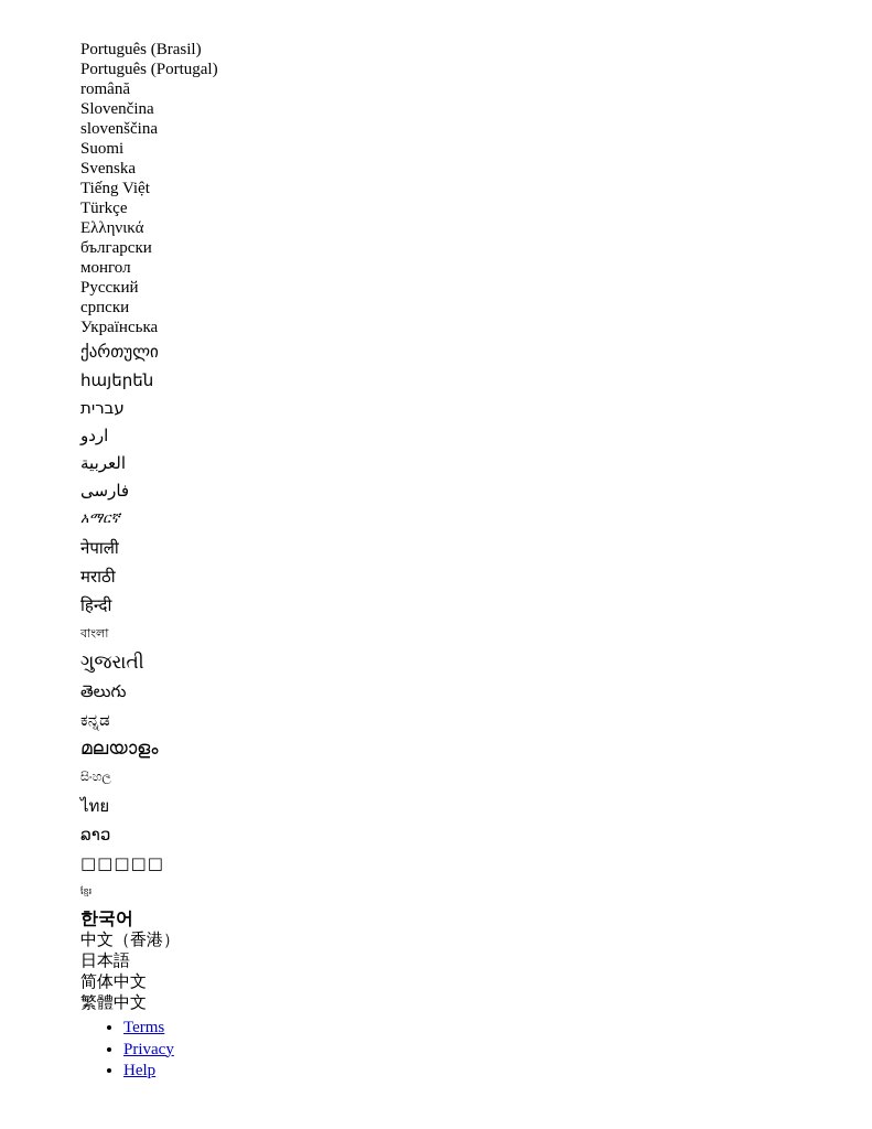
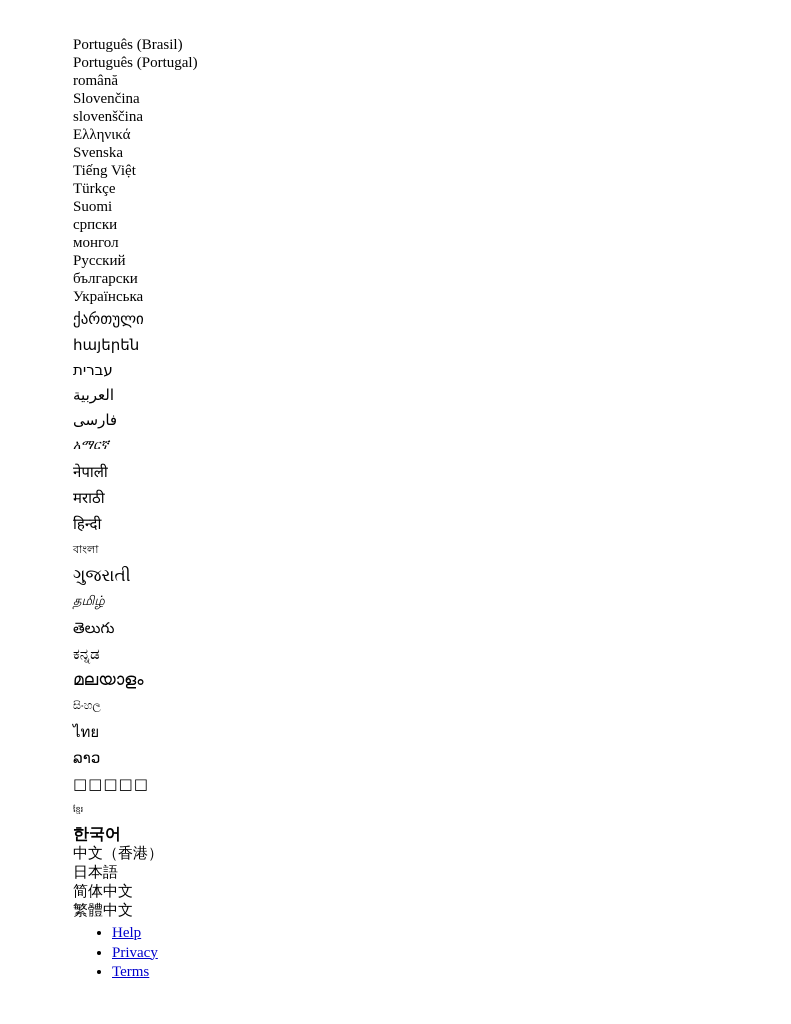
  Português (Brasil)
  Português (Portugal)
  română
  Slovenčina
  slovenščina
- Suomi
+ Ελληνικά
  Svenska
  Tiếng Việt
  Türkçe
- Ελληνικά
+ Suomi
- български
+ српски
  монгол
  Русский
- српски
+ български
  Українська
  ქართული
  հայերեն
  עברית
- اردو
  العربية
  فارسی
  አማርኛ
  नेपाली
  मराठी
  हिन्दी
  বাংলা
  ગુજરાતી
+ தமிழ்
  తెలుగు
  ಕನ್ನಡ
  മലയാളം
  සිංහල
  ไทย
  ລາວ
  □□□□□
  ខ្មែរ
  한국어
  中文（香港）
  日本語
  简体中文
  繁體中文
- Terms
+ Help
  Privacy
- Help
+ Terms
